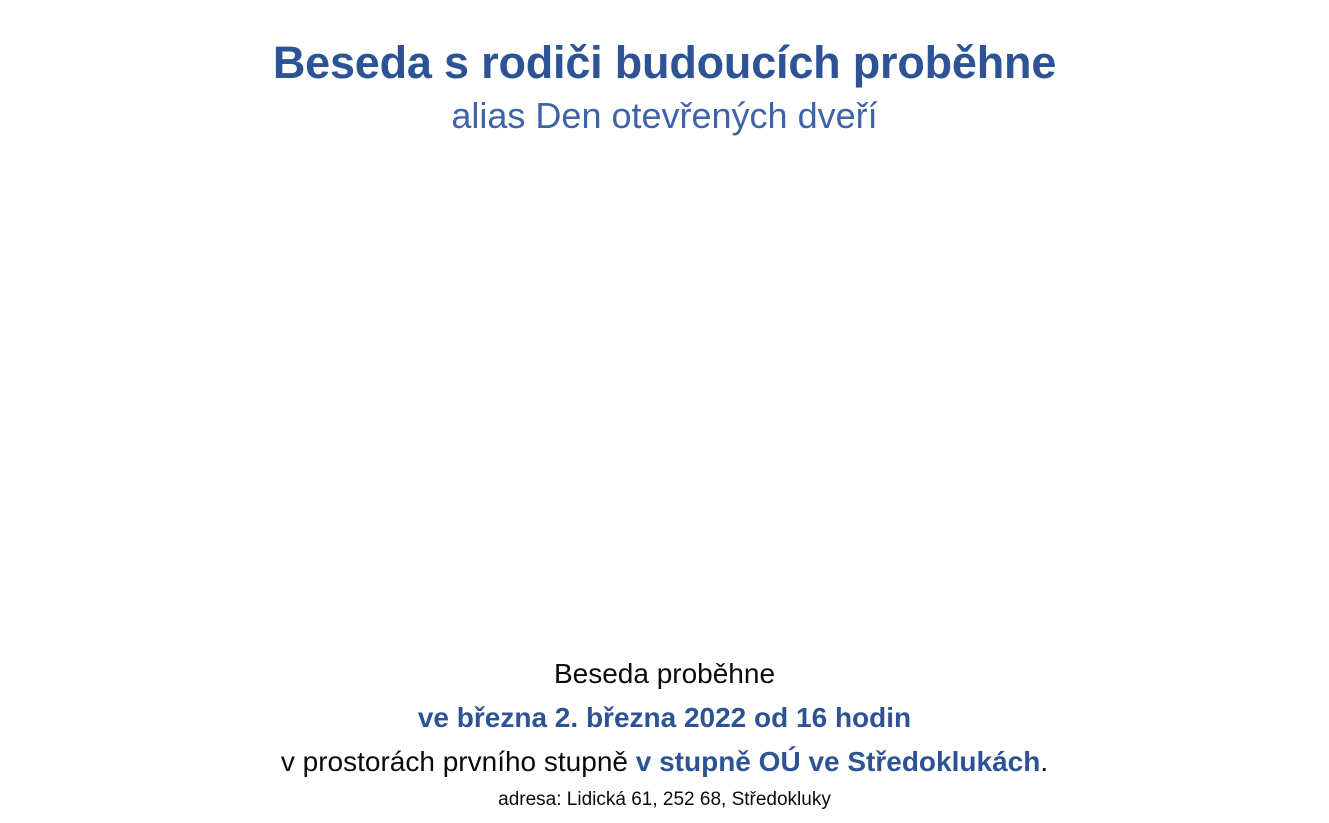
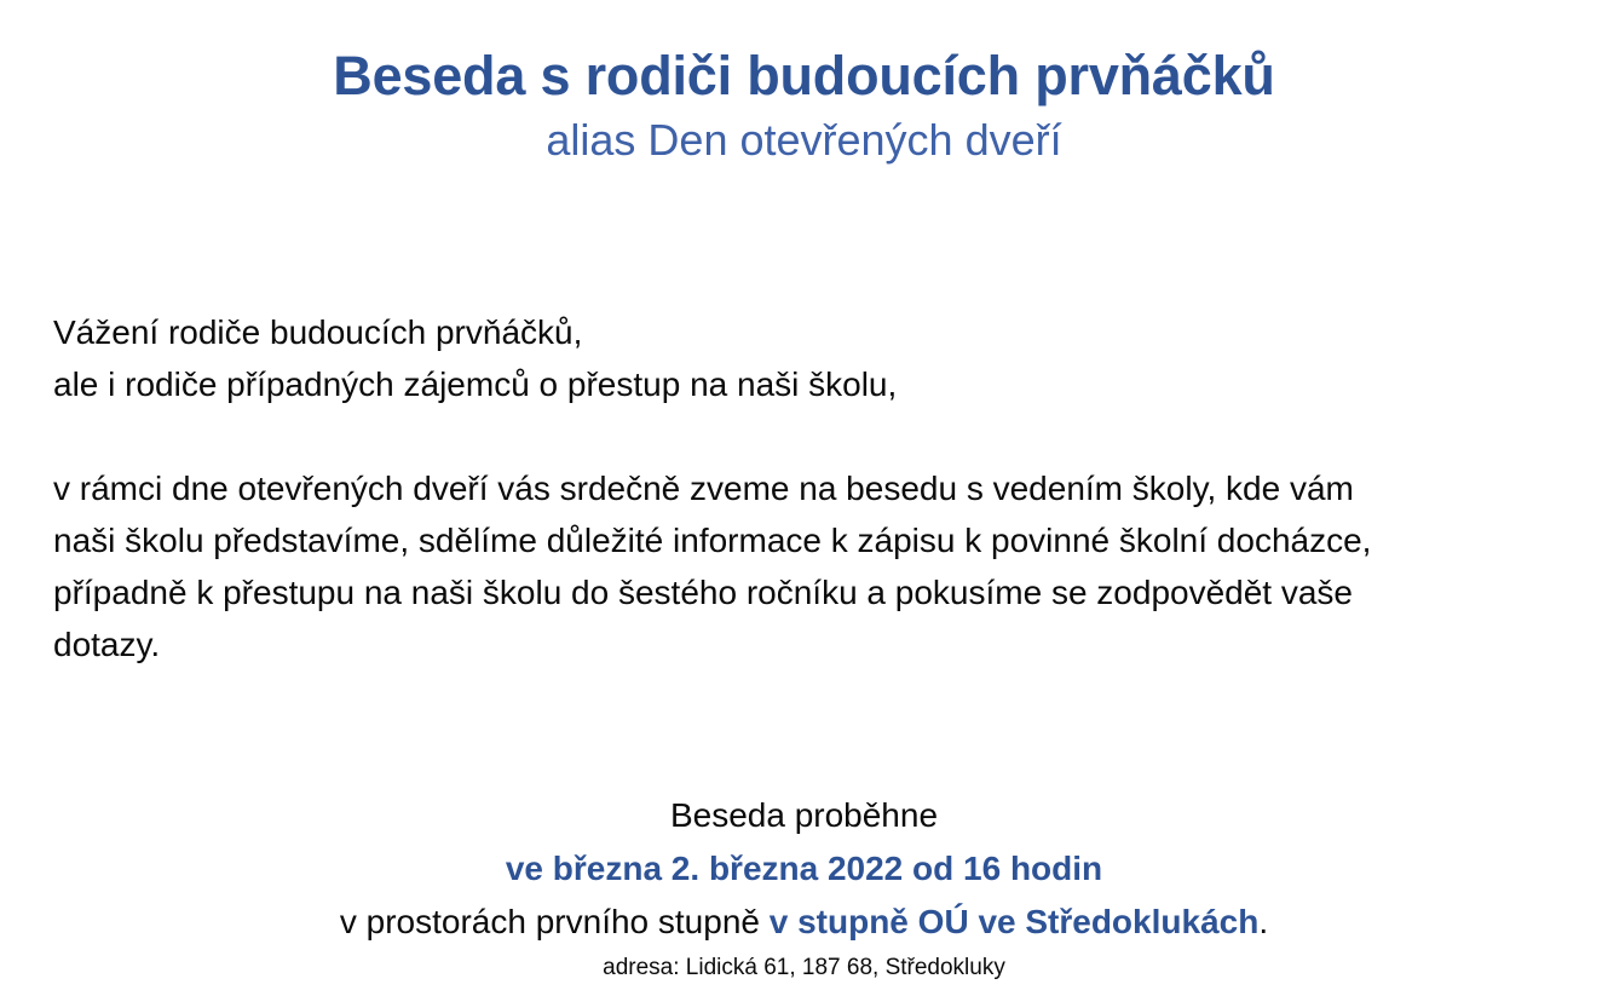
- Beseda s rodiči budoucích proběhne
+ Beseda s rodiči budoucích prvňáčků
  alias Den otevřených dveří
+ Vážení rodiče budoucích prvňáčků,
+ ale i rodiče případných zájemců o přestup na naši školu,
+ v rámci dne otevřených dveří vás srdečně zveme na besedu s vedením školy, kde vám
+ naši školu představíme, sdělíme důležité informace k zápisu k povinné školní docházce,
+ případně k přestupu na naši školu do šestého ročníku a pokusíme se zodpovědět vaše
+ dotazy.
  Beseda proběhne
  ve března 2. března 2022 od 16 hodin
  v prostorách prvního stupně v stupně OÚ ve Středoklukách.
- adresa: Lidická 61, 252 68, Středokluky
+ adresa: Lidická 61, 187 68, Středokluky
